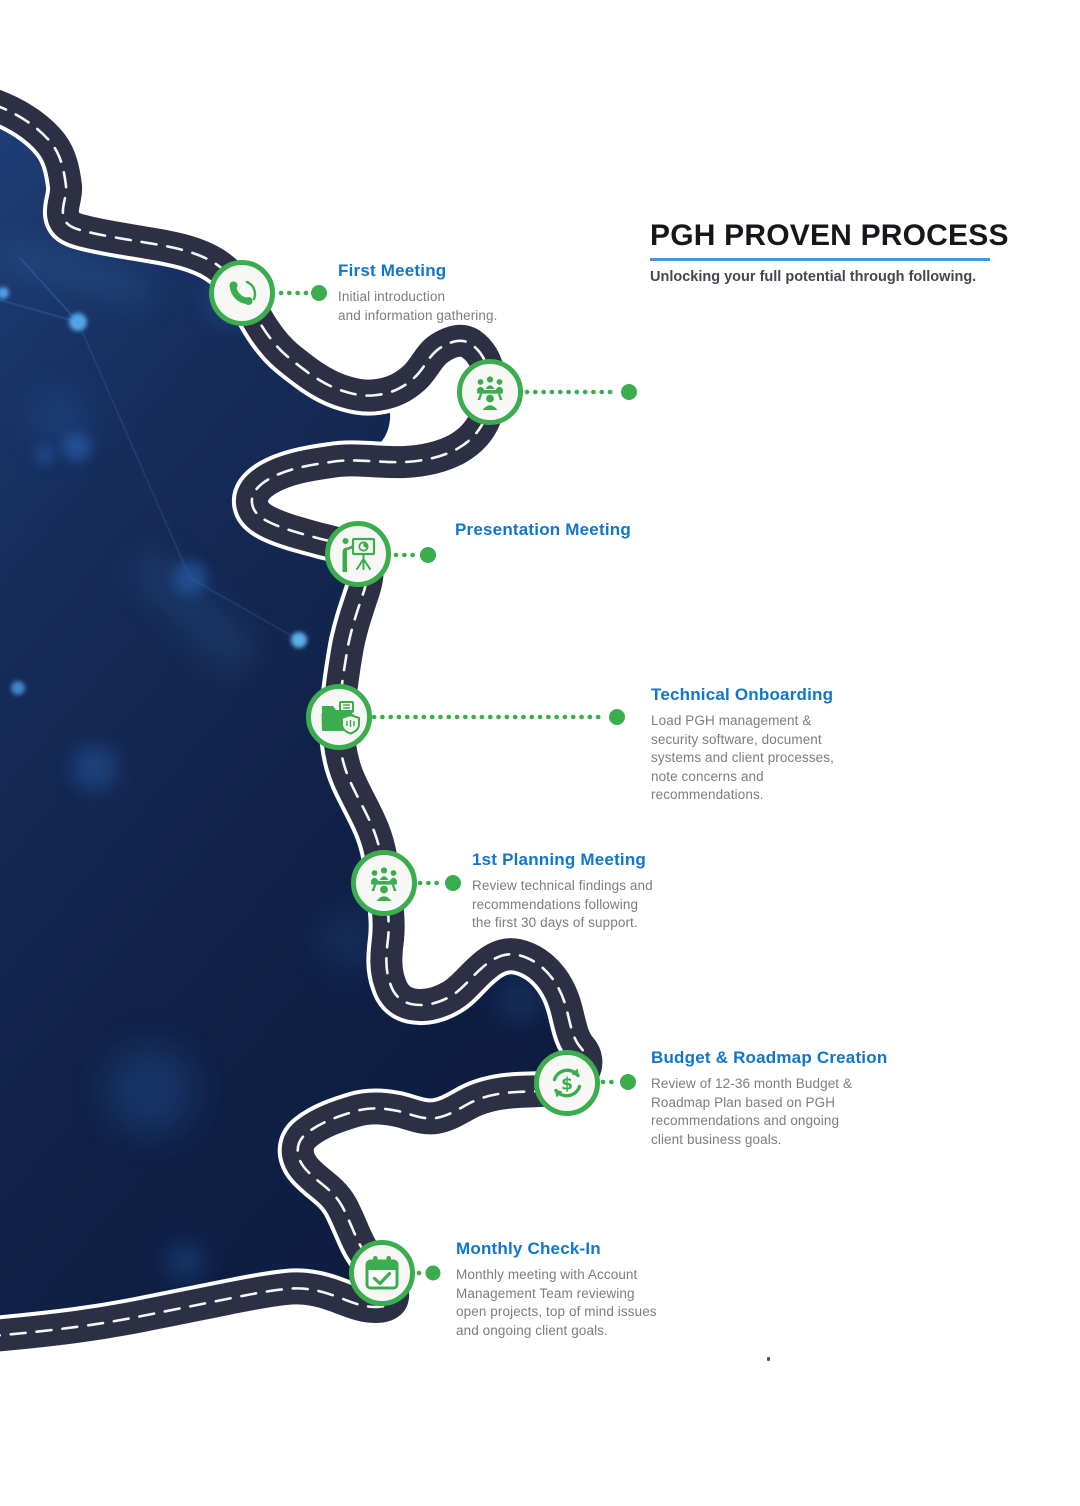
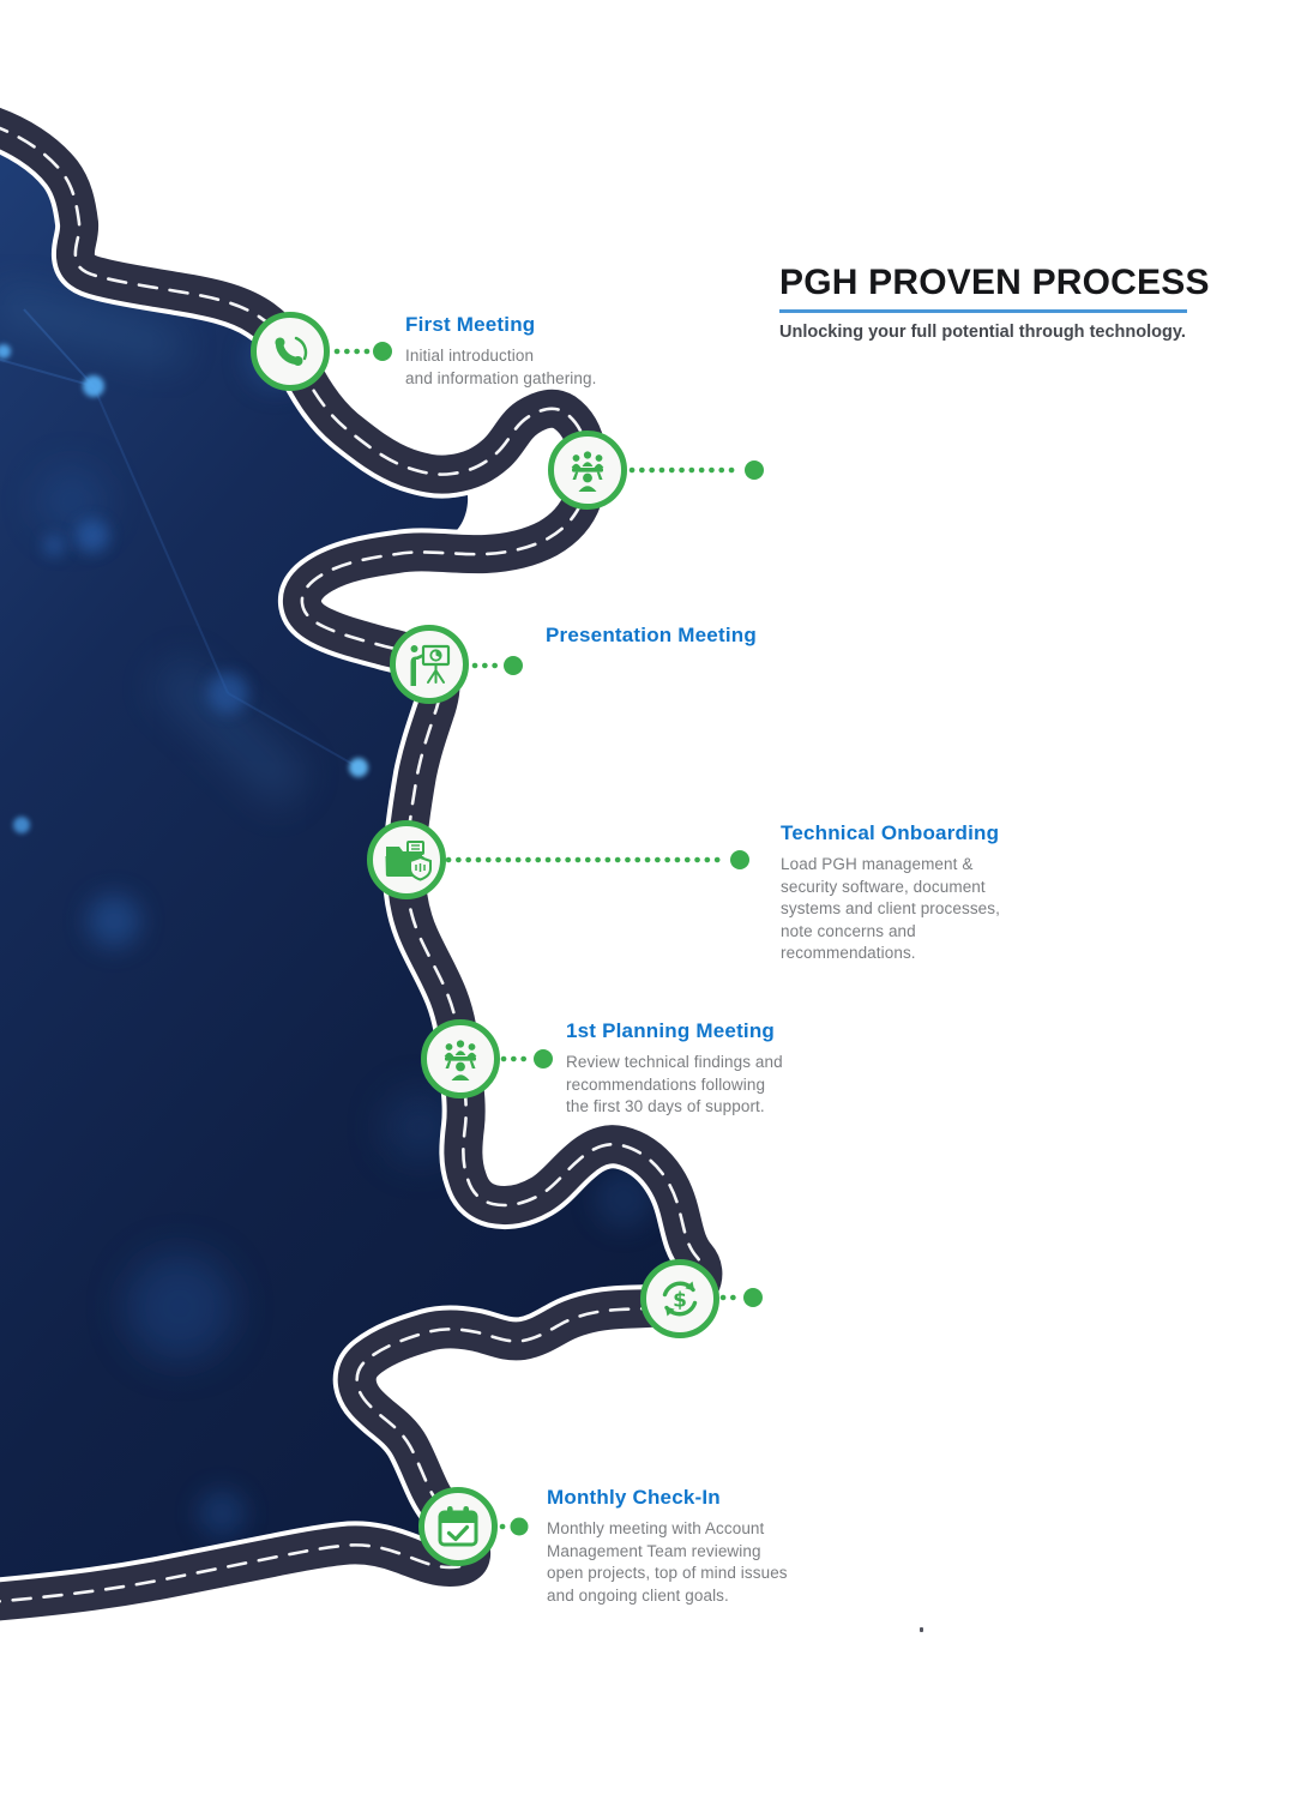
  $
  PGH PROVEN PROCESS
- Unlocking your full potential through following.
+ Unlocking your full potential through technology.
  First Meeting
  Initial introduction
  and information gathering.
  Presentation Meeting
  Technical Onboarding
  Load PGH management &
  security software, document
  systems and client processes,
  note concerns and
  recommendations.
  1st Planning Meeting
  Review technical findings and
  recommendations following
  the first 30 days of support.
- Budget & Roadmap Creation
- Review of 12-36 month Budget &
- Roadmap Plan based on PGH
- recommendations and ongoing
- client business goals.
  Monthly Check-In
  Monthly meeting with Account
  Management Team reviewing
  open projects, top of mind issues
  and ongoing client goals.
